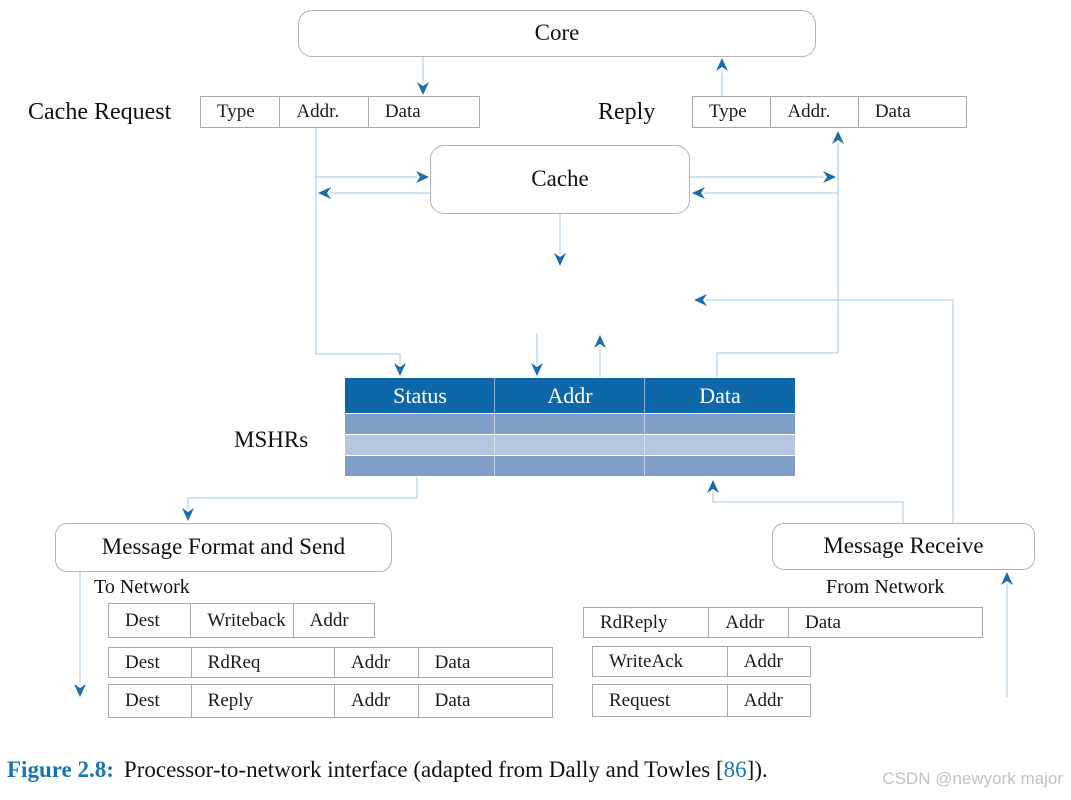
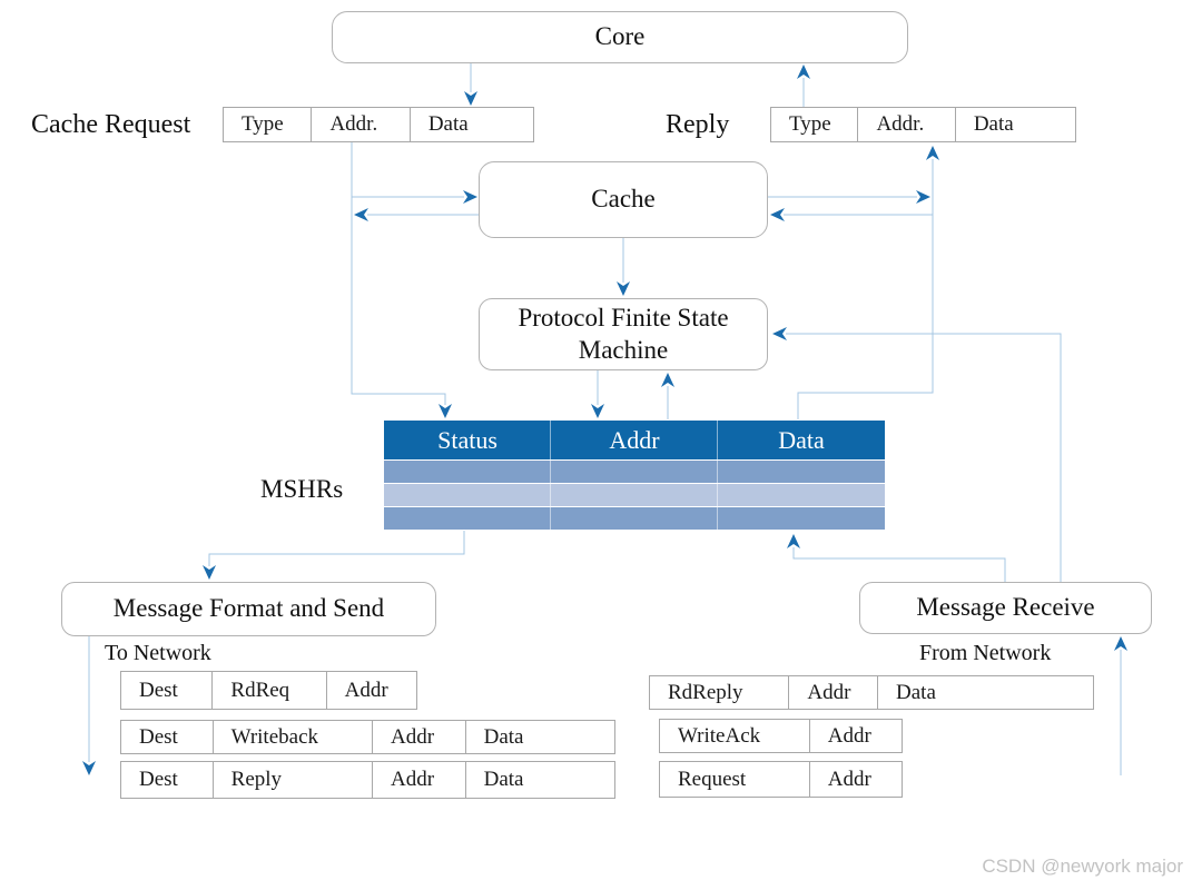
  Core
  Cache
+ Protocol Finite State Machine
  Message Format and Send
  Message Receive
  Cache Request
  Reply
  MSHRs
  To Network
  From Network
  Type
  Addr.
  Data
  Type
  Addr.
  Data
  Status
  Addr
  Data
  Dest
- Writeback
+ RdReq
  Addr
  Dest
- RdReq
+ Writeback
  Addr
  Data
  Dest
  Reply
  Addr
  Data
  RdReply
  Addr
  Data
  WriteAck
  Addr
  Request
  Addr
- Figure 2.8: Processor-to-network interface (adapted from Dally and Towles [86]).
  CSDN @newyork major
